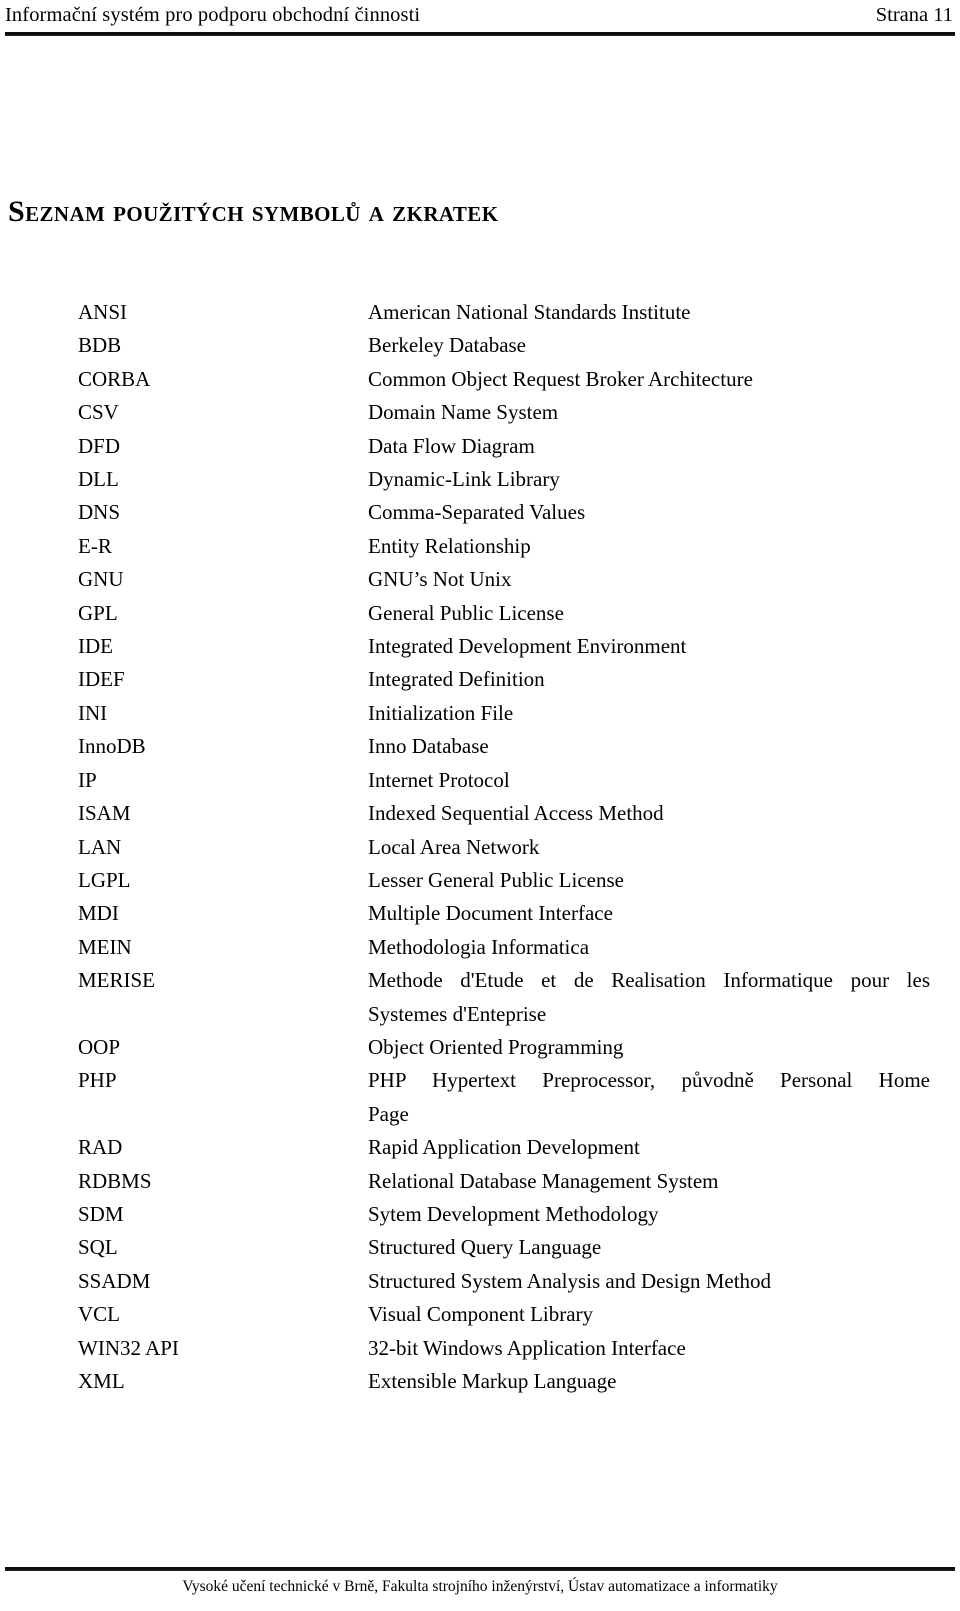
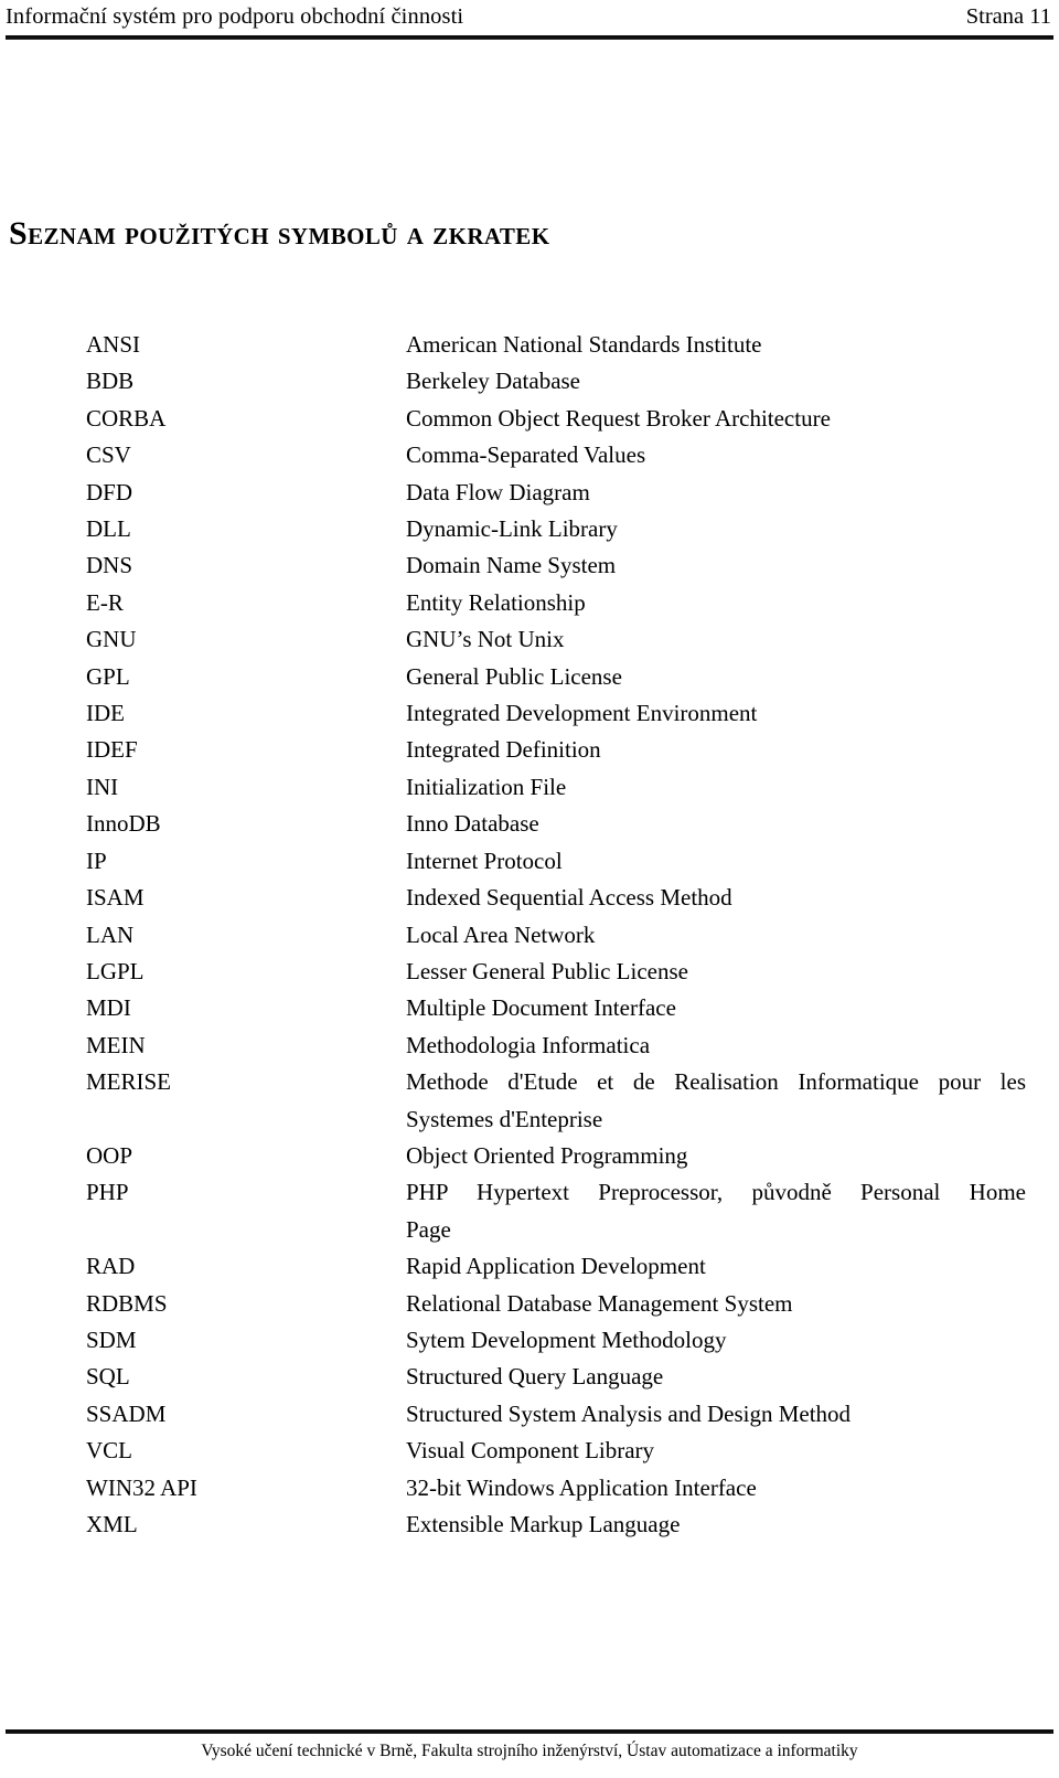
  Informační systém pro podporu obchodní činnosti
  Strana 11
  Seznam použitých symbolů a zkratek
  ANSI
  American National Standards Institute
  BDB
  Berkeley Database
  CORBA
  Common Object Request Broker Architecture
  CSV
- Domain Name System
+ Comma-Separated Values
  DFD
  Data Flow Diagram
  DLL
  Dynamic-Link Library
  DNS
- Comma-Separated Values
+ Domain Name System
  E-R
  Entity Relationship
  GNU
  GNU’s Not Unix
  GPL
  General Public License
  IDE
  Integrated Development Environment
  IDEF
  Integrated Definition
  INI
  Initialization File
  InnoDB
  Inno Database
  IP
  Internet Protocol
  ISAM
  Indexed Sequential Access Method
  LAN
  Local Area Network
  LGPL
  Lesser General Public License
  MDI
  Multiple Document Interface
  MEIN
  Methodologia Informatica
  MERISE
  Methode d'Etude et de Realisation Informatique pour les
  Systemes d'Enteprise
  OOP
  Object Oriented Programming
  PHP
  PHP Hypertext Preprocessor, původně Personal Home
  Page
  RAD
  Rapid Application Development
  RDBMS
  Relational Database Management System
  SDM
  Sytem Development Methodology
  SQL
  Structured Query Language
  SSADM
  Structured System Analysis and Design Method
  VCL
  Visual Component Library
  WIN32 API
  32-bit Windows Application Interface
  XML
  Extensible Markup Language
  Vysoké učení technické v Brně, Fakulta strojního inženýrství, Ústav automatizace a informatiky
